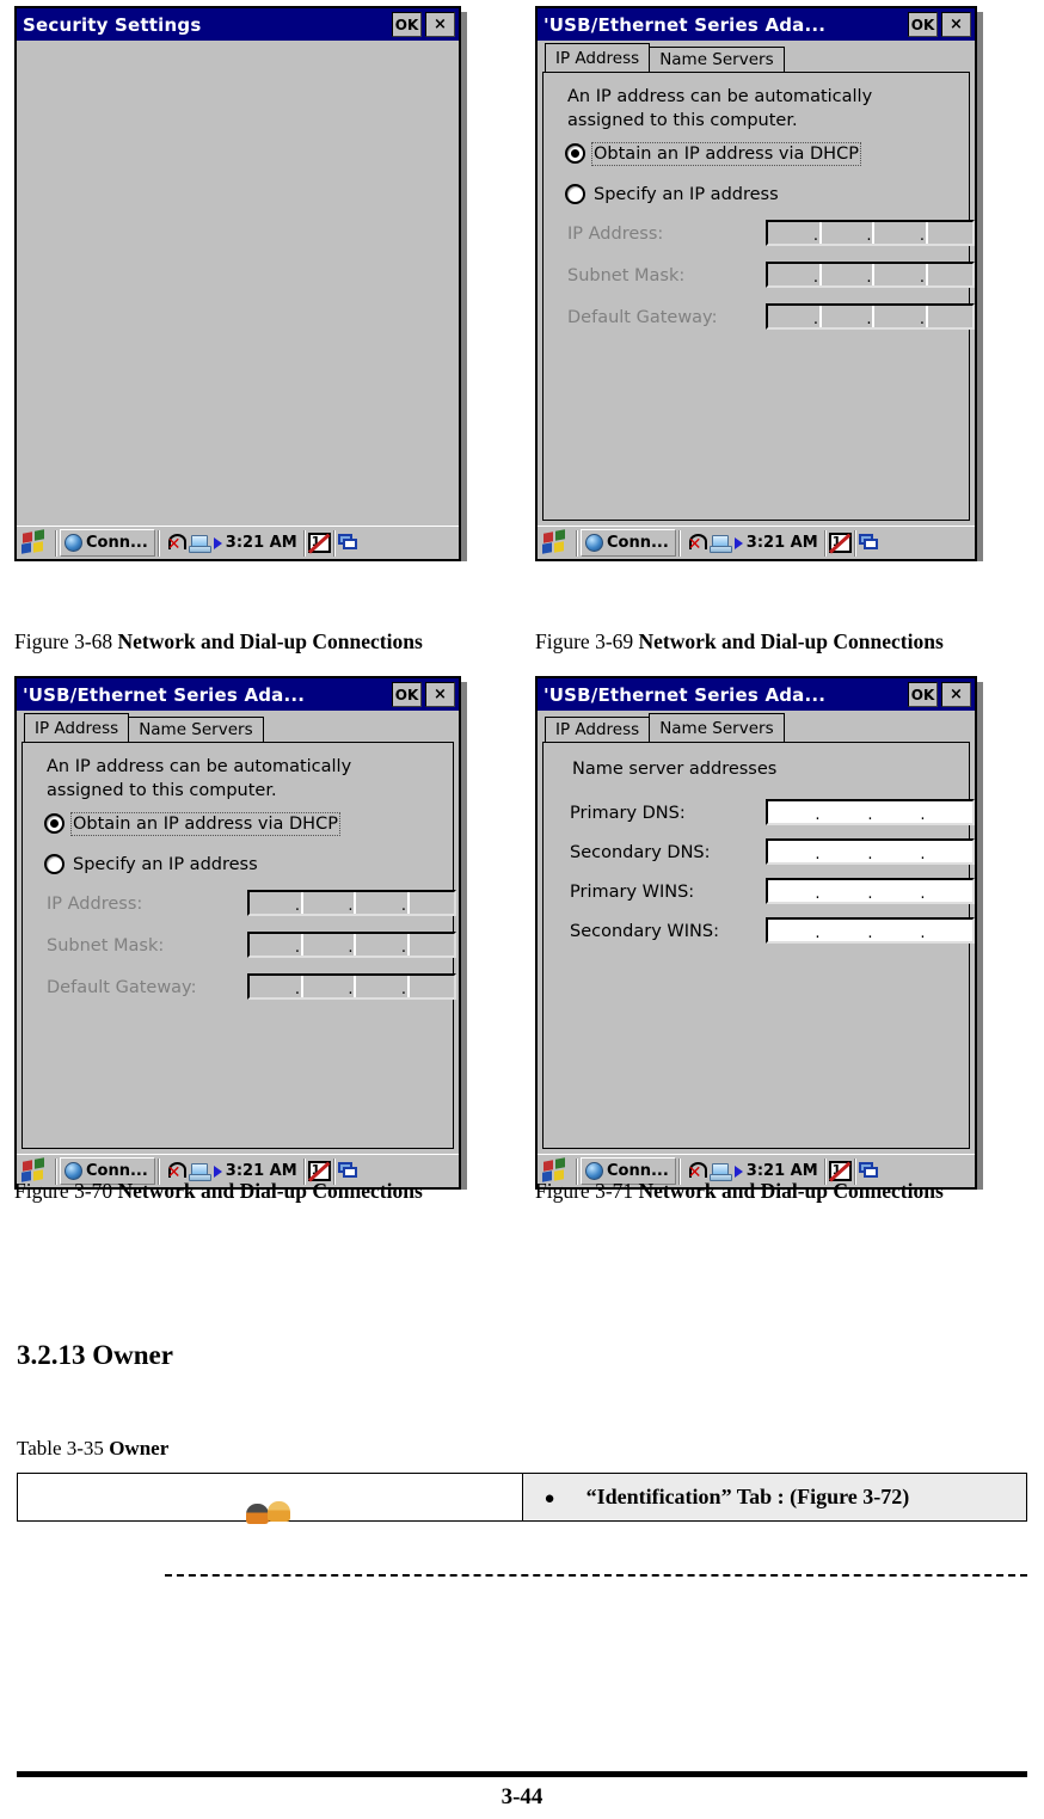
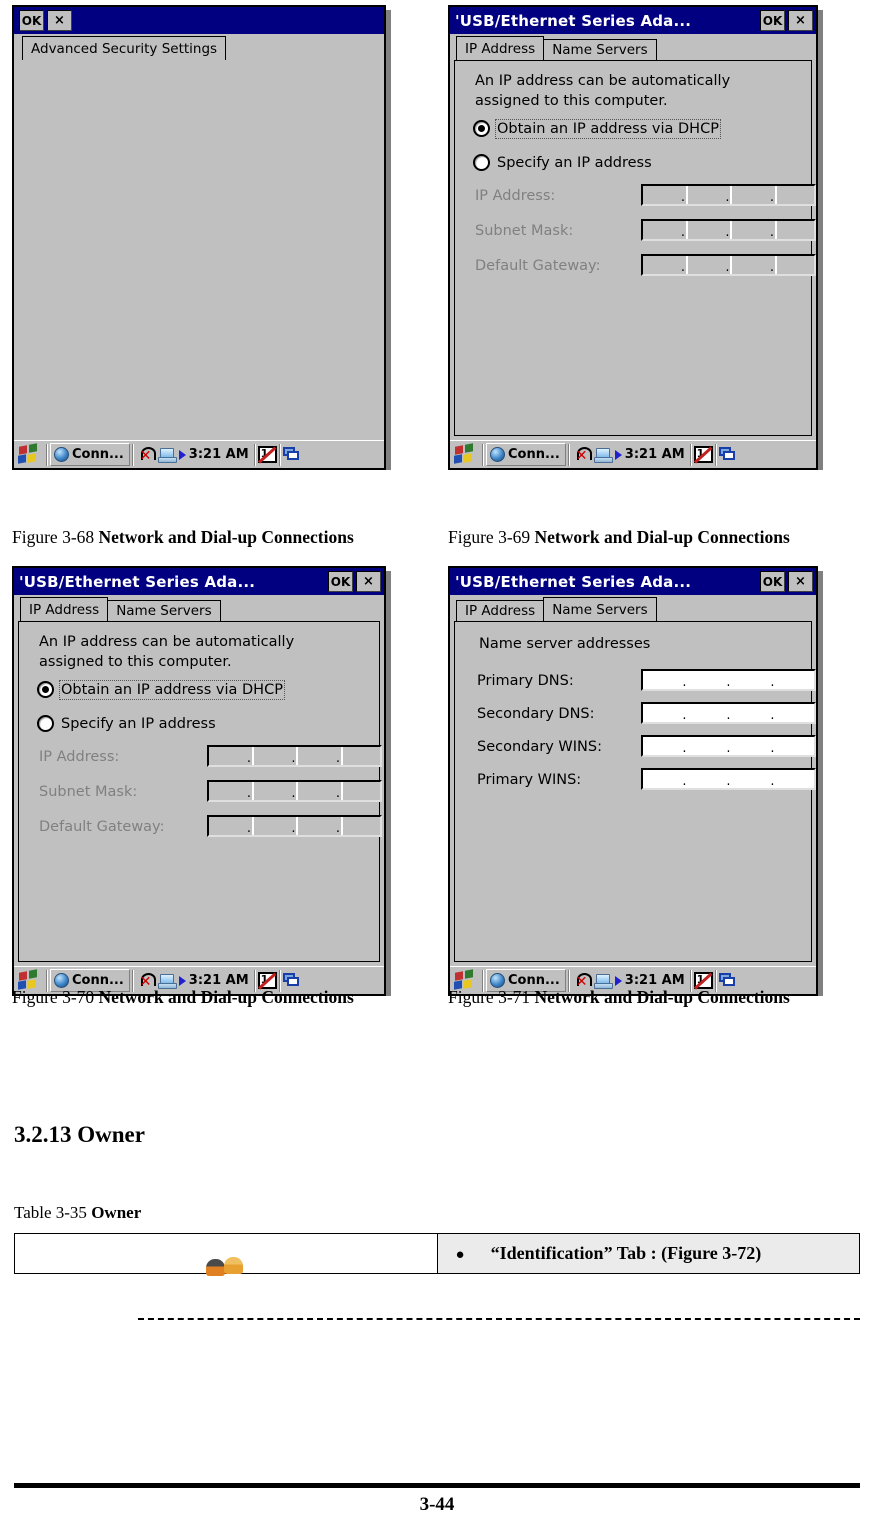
- Security Settings
  OK
  ×
+ Advanced Security Settings
  Conn...
  3:21 AM
  1
  'USB/Ethernet Series Ada...
  OK
  ×
  IP Address
  Name Servers
  An IP address can be automatically
  assigned to this computer.
  Obtain an IP address via DHCP
  Specify an IP address
  IP Address:
  .
  .
  .
  Subnet Mask:
  .
  .
  .
  Default Gateway:
  .
  .
  .
  Conn...
  3:21 AM
  1
  Figure 3-68 Network and Dial-up Connections
  Figure 3-69 Network and Dial-up Connections
  'USB/Ethernet Series Ada...
  OK
  ×
  IP Address
  Name Servers
  An IP address can be automatically
  assigned to this computer.
  Obtain an IP address via DHCP
  Specify an IP address
  IP Address:
  .
  .
  .
  Subnet Mask:
  .
  .
  .
  Default Gateway:
  .
  .
  .
  Conn...
  3:21 AM
  1
  'USB/Ethernet Series Ada...
  OK
  ×
  IP Address
  Name Servers
  Name server addresses
  Primary DNS:
  .
  .
  .
  Secondary DNS:
  .
  .
  .
- Primary WINS:
+ Secondary WINS:
  .
  .
  .
- Secondary WINS:
+ Primary WINS:
  .
  .
  .
  Conn...
  3:21 AM
  1
  Figure 3-70 Network and Dial-up Connections
  Figure 3-71 Network and Dial-up Connections
  3.2.13 Owner
  Table 3-35 Owner
  	● “Identification” Tab : (Figure 3-72)
  3-44
